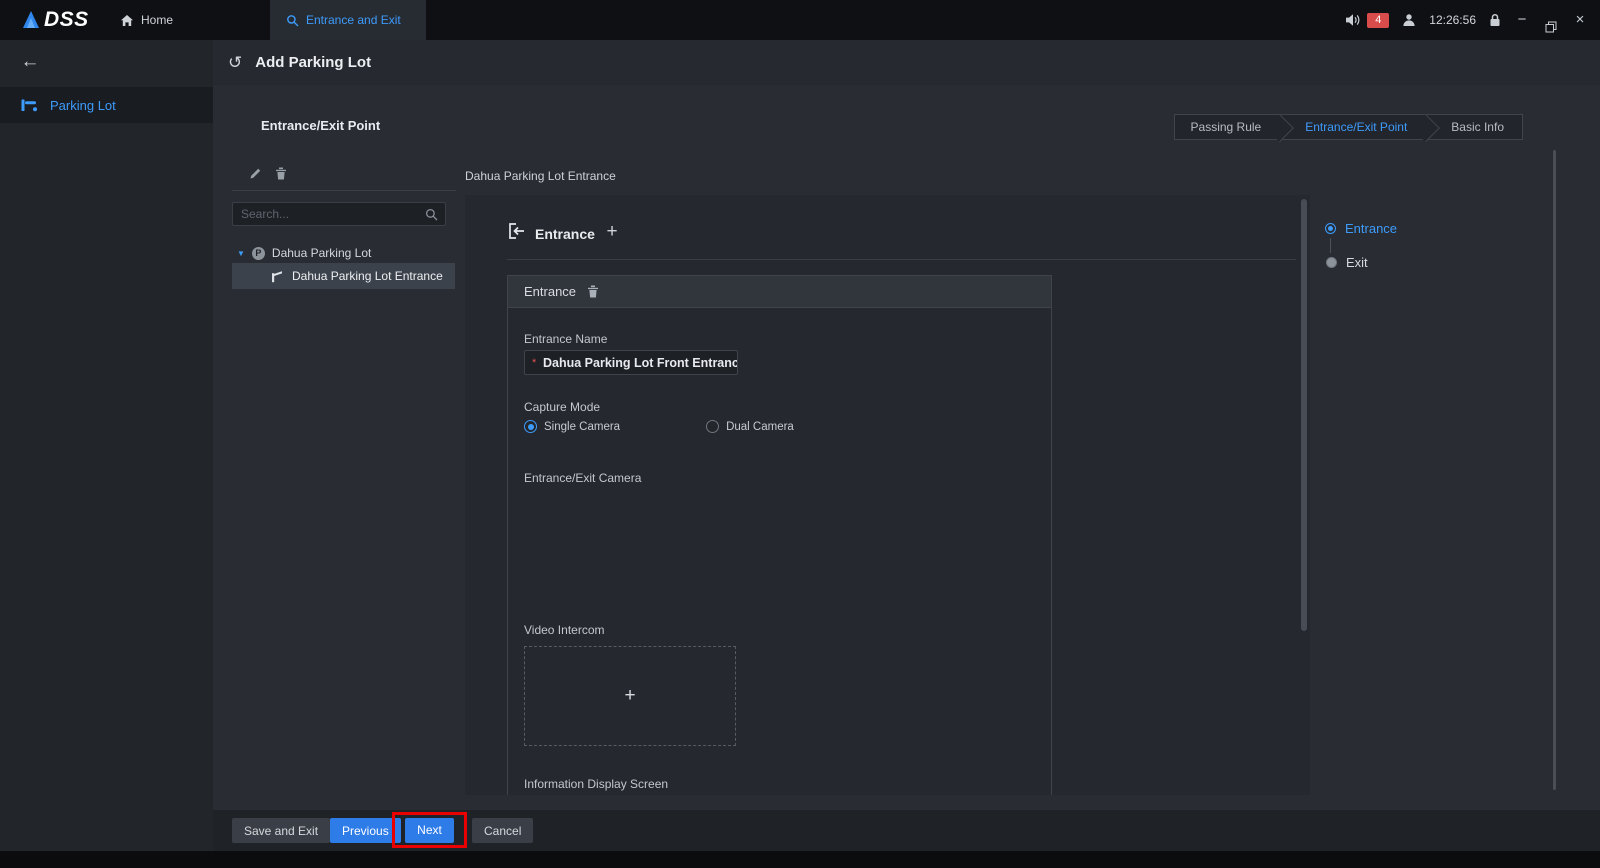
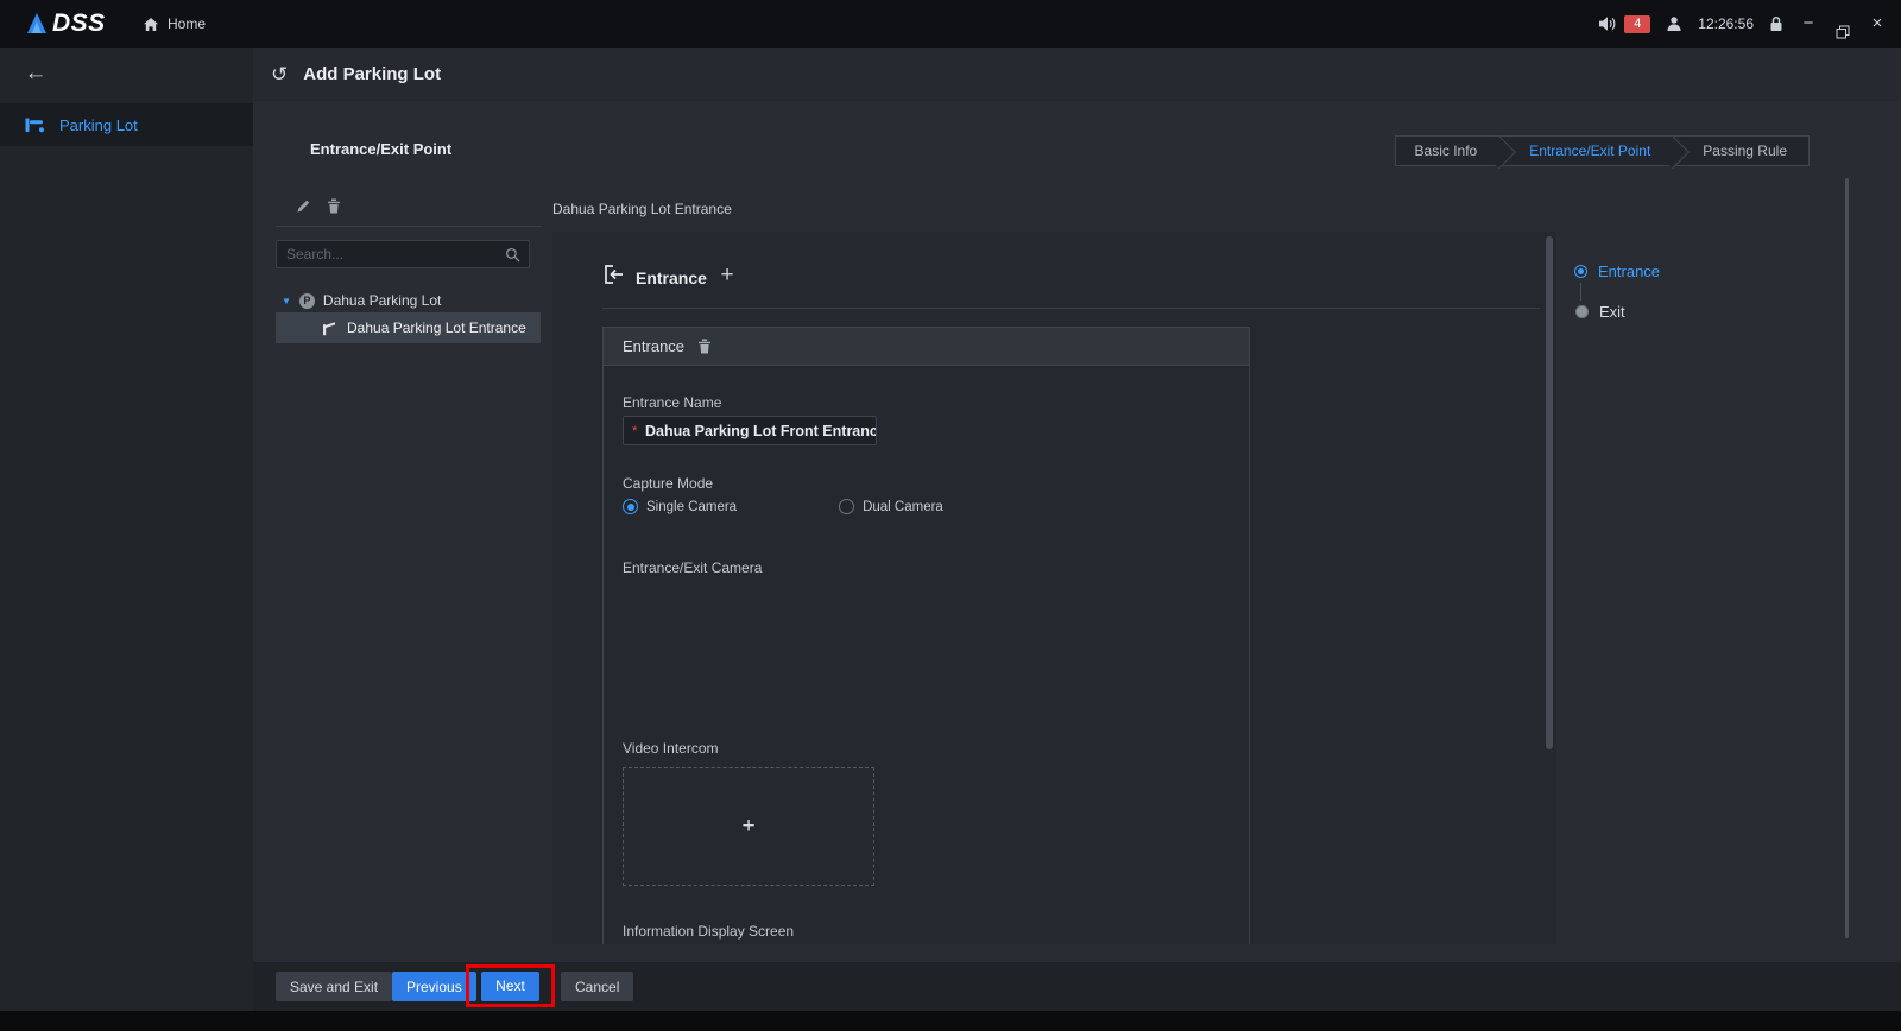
  DSS
  Home
- Entrance and Exit
  4
  12:26:56
  −
  ×
  ←
  Parking Lot
  ↺
  Add Parking Lot
  Entrance/Exit Point
- Passing Rule
+ Basic Info
  Entrance/Exit Point
- Basic Info
+ Passing Rule
  Search...
  ▼
  P
  Dahua Parking Lot
  Dahua Parking Lot Entrance
  Dahua Parking Lot Entrance
  Entrance
  +
  Entrance
  Entrance Name
  *
  Dahua Parking Lot Front Entranc
  Capture Mode
  Single Camera
  Dual Camera
  Entrance/Exit Camera
  Video Intercom
  +
  Information Display Screen
  Entrance
  Exit
  Save and Exit
  Previous
  Next
  Cancel
